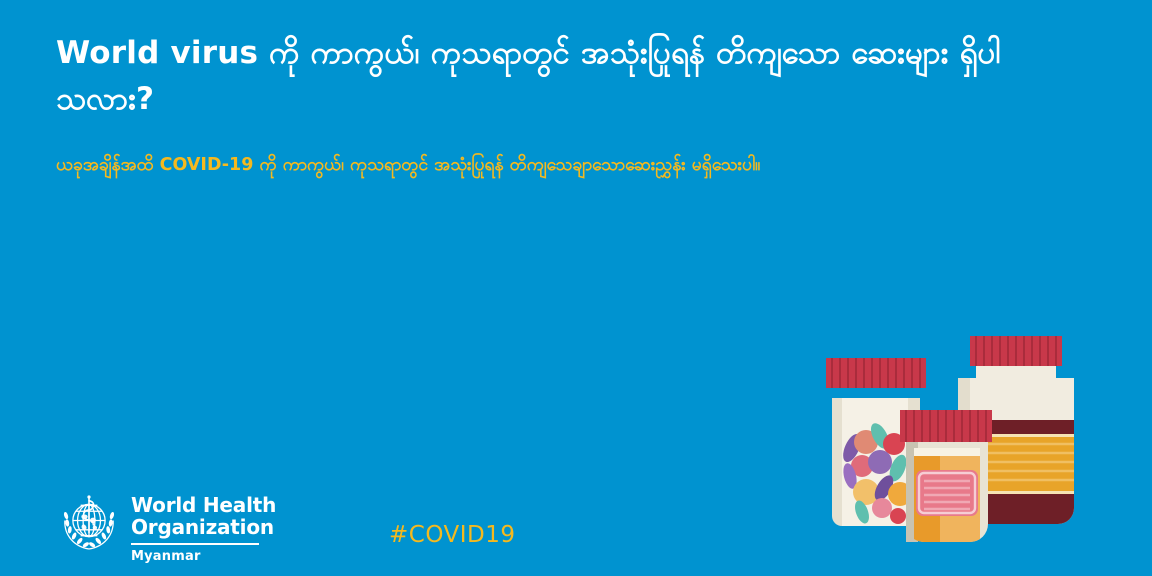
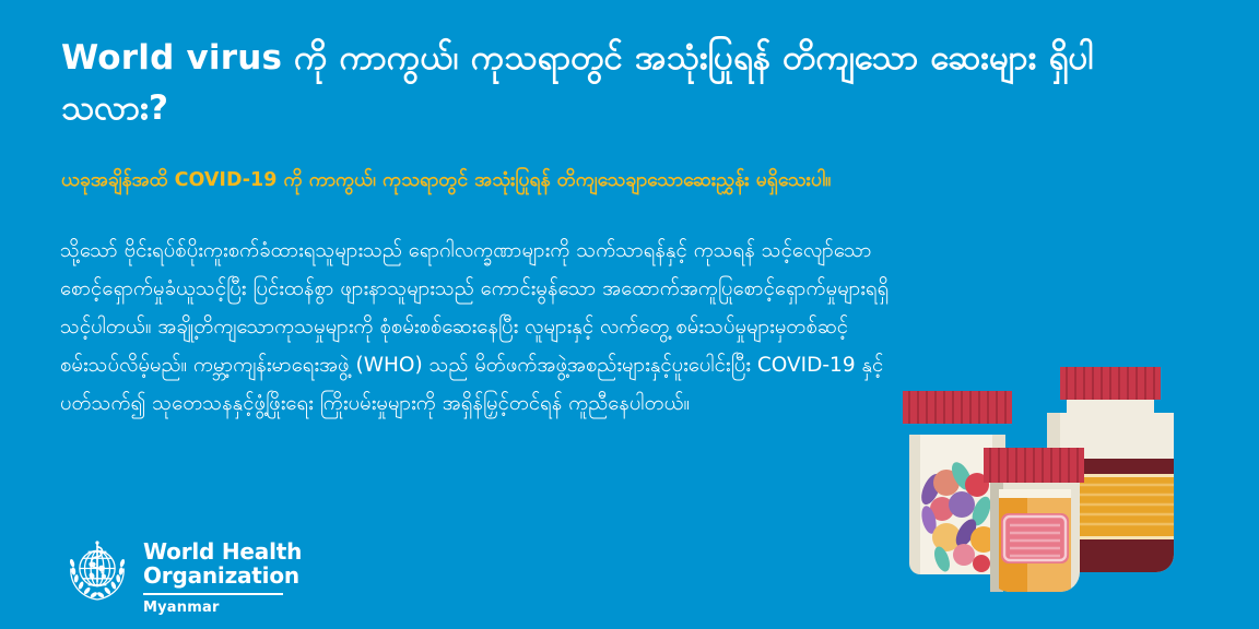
  World virus ကို ကာကွယ်၊ ကုသရာတွင် အသုံးပြုရန် တိကျသော ဆေးများ ရှိပါသလား?
  ယခုအချိန်အထိ COVID-19 ကို ကာကွယ်၊ ကုသရာတွင် အသုံးပြုရန် တိကျသေချာသောဆေးညွှန်း မရှိသေးပါ။
+ သို့သော် ဗိုင်းရပ်စ်ပိုးကူးစက်ခံထားရသူများသည် ရောဂါလက္ခဏာများကို သက်သာရန်နှင့် ကုသရန် သင့်လျော်သော စောင့်ရှောက်မှုခံယူသင့်ပြီး ပြင်းထန်စွာ ဖျားနာသူများသည် ကောင်းမွန်သော အထောက်အကူပြုစောင့်ရှောက်မှုများရရှိသင့်ပါတယ်။ အချို့တိကျသောကုသမှုများကို စုံစမ်းစစ်ဆေးနေပြီး လူများနှင့် လက်တွေ့ စမ်းသပ်မှုများမှတစ်ဆင့် စမ်းသပ်လိမ့်မည်။ ကမ္ဘာ့ကျန်းမာရေးအဖွဲ့ (WHO) သည် မိတ်ဖက်အဖွဲ့အစည်းများနှင့်ပူးပေါင်းပြီး COVID-19 နှင့်ပတ်သက်၍ သုတေသနနှင့်ဖွံ့ဖြိုးရေး ကြိုးပမ်းမှုများကို အရှိန်မြှင့်တင်ရန် ကူညီနေပါတယ်။
  World Health
  Organization
  Myanmar
- #COVID19
